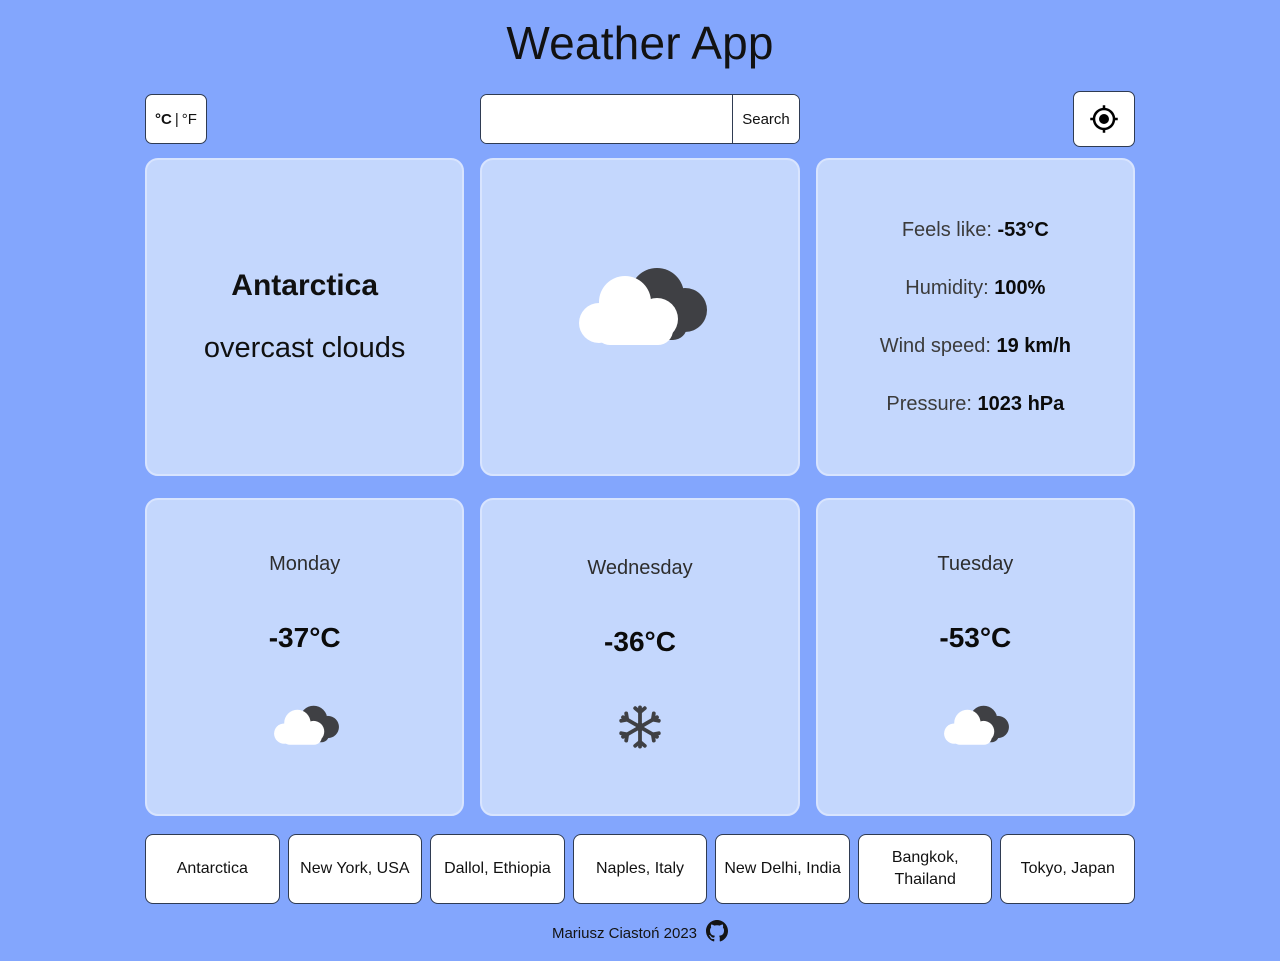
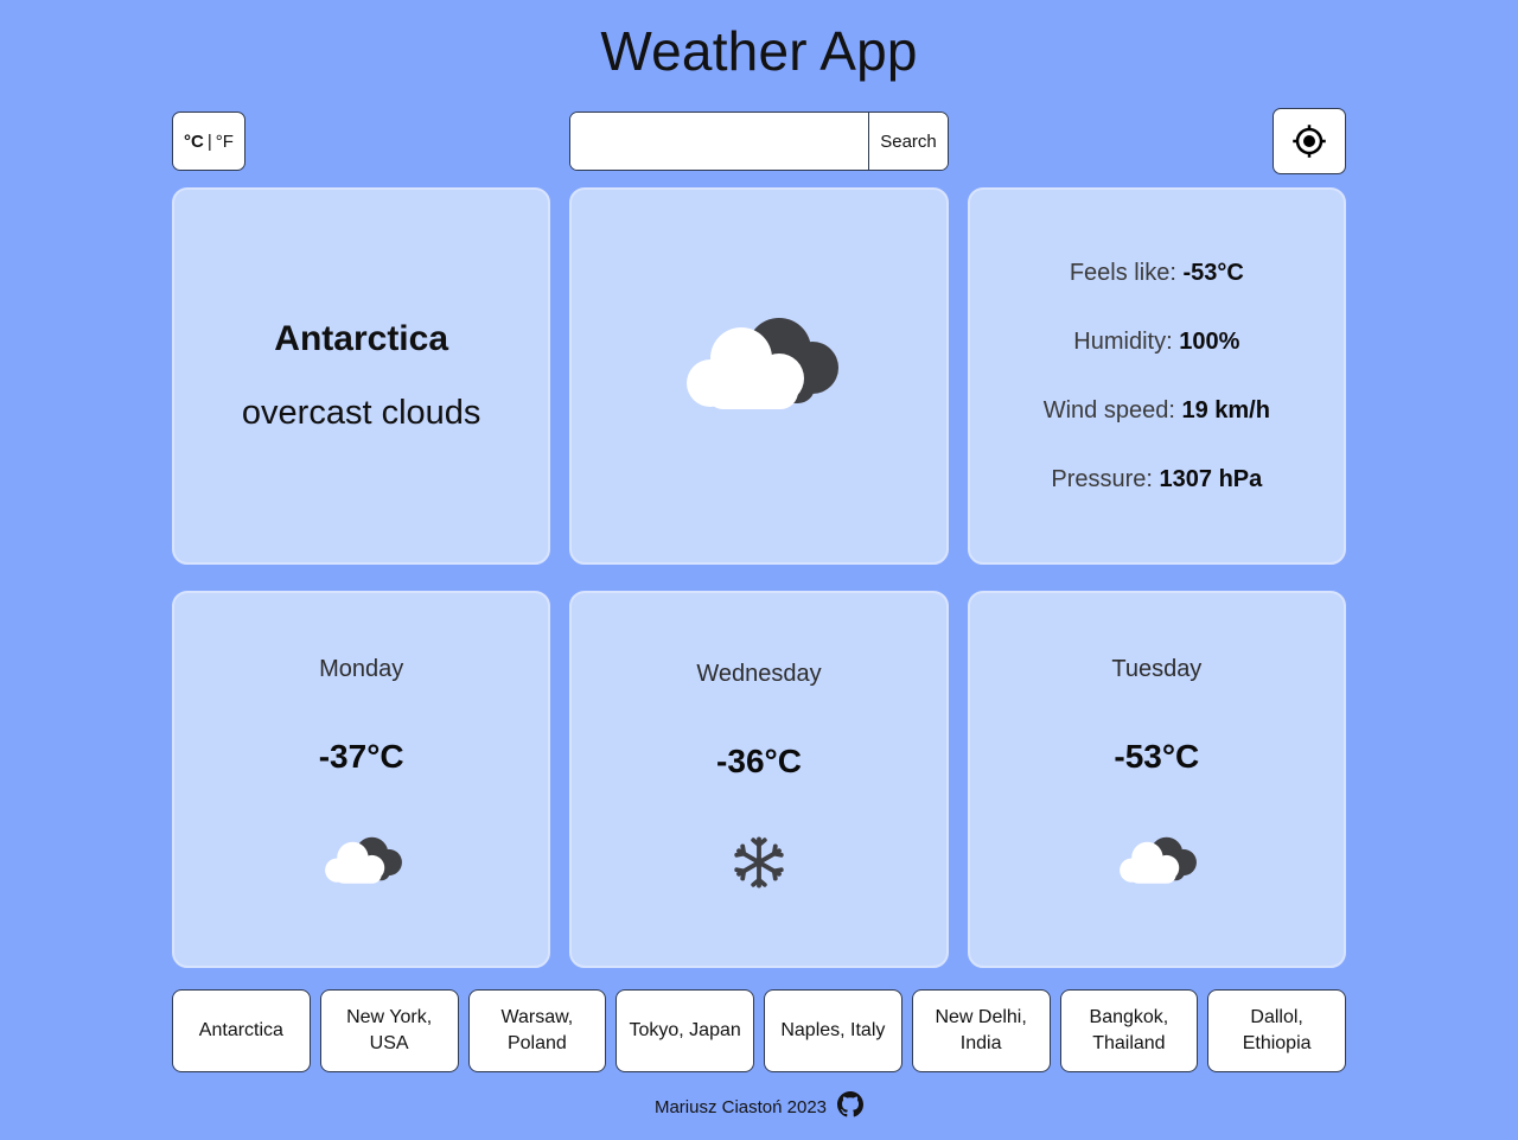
  Weather App
  °C
  |
  °F
  Search
  Antarctica
  overcast clouds
  Feels like: -53°C
  Humidity: 100%
  Wind speed: 19 km/h
- Pressure: 1023 hPa
+ Pressure: 1307 hPa
  Monday
  -37°C
  Wednesday
  -36°C
  Tuesday
  -53°C
  Antarctica
  New York, USA
+ Warsaw, Poland
- Dallol, Ethiopia
+ Tokyo, Japan
  Naples, Italy
  New Delhi, India
  Bangkok, Thailand
- Tokyo, Japan
+ Dallol, Ethiopia
  Mariusz Ciastoń 2023
